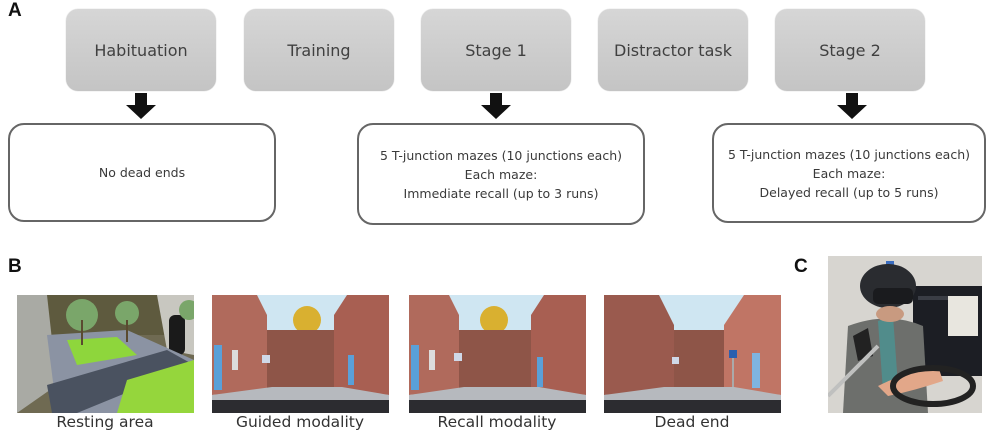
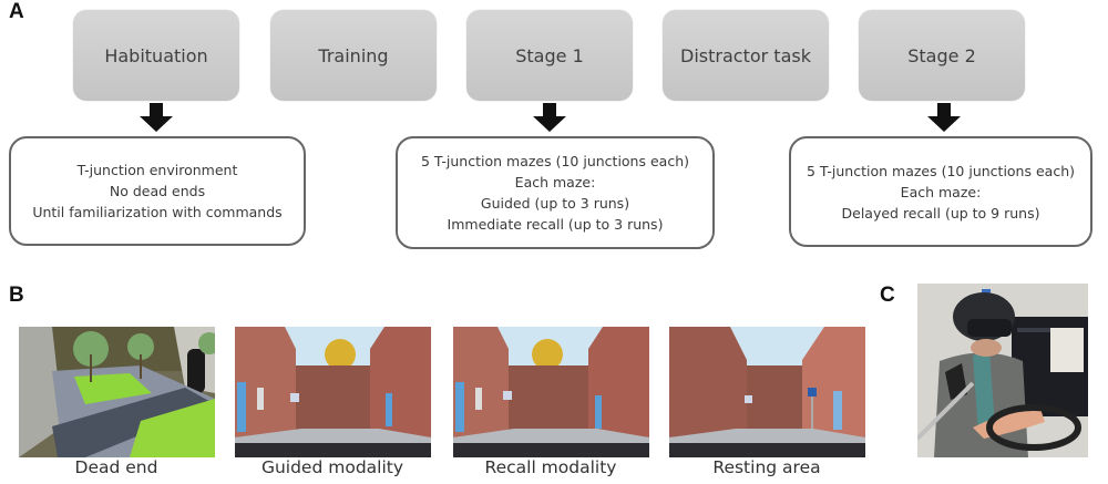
  A
  Habituation
  Training
  Stage 1
  Distractor task
  Stage 2
+ T-junction environment
  No dead ends
+ Until familiarization with commands
  5 T-junction mazes (10 junctions each)
  Each maze:
+ Guided (up to 3 runs)
  Immediate recall (up to 3 runs)
  5 T-junction mazes (10 junctions each)
  Each maze:
- Delayed recall (up to 5 runs)
+ Delayed recall (up to 9 runs)
  B
- Resting area
+ Dead end
  Guided modality
  Recall modality
- Dead end
+ Resting area
  C
